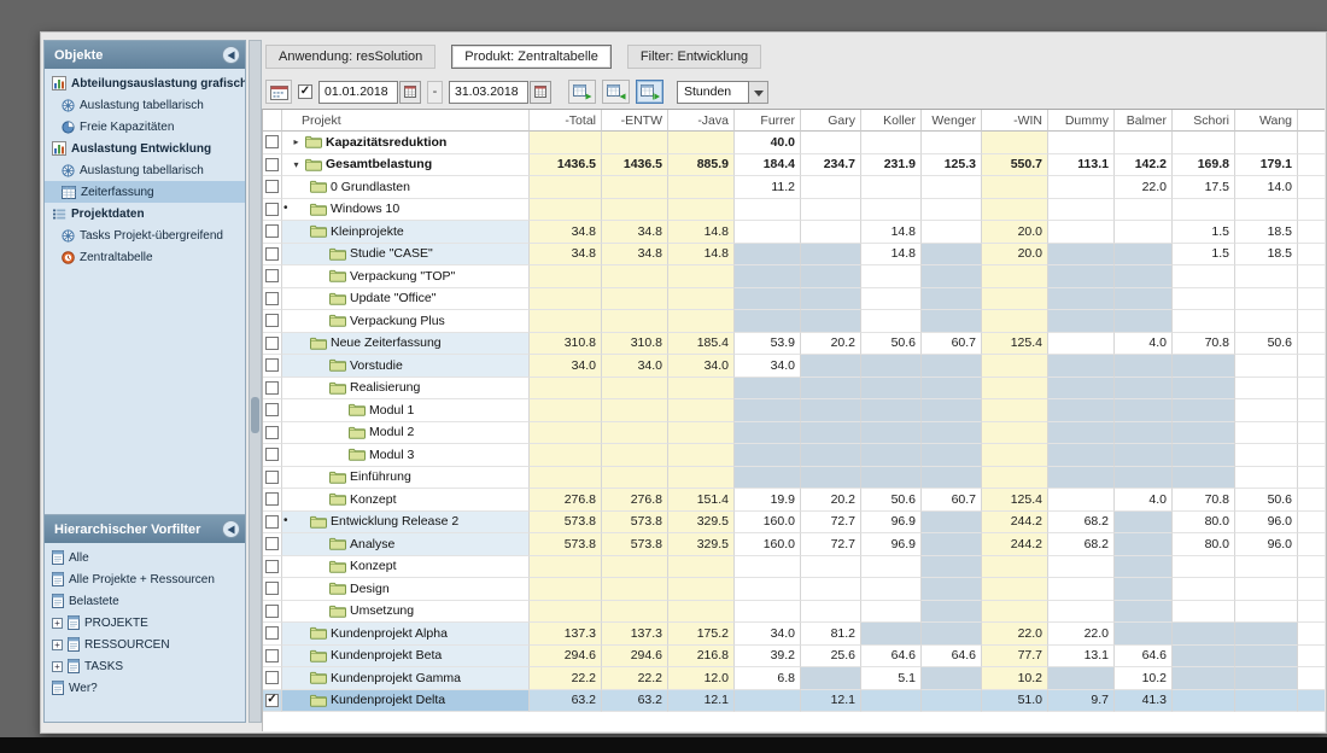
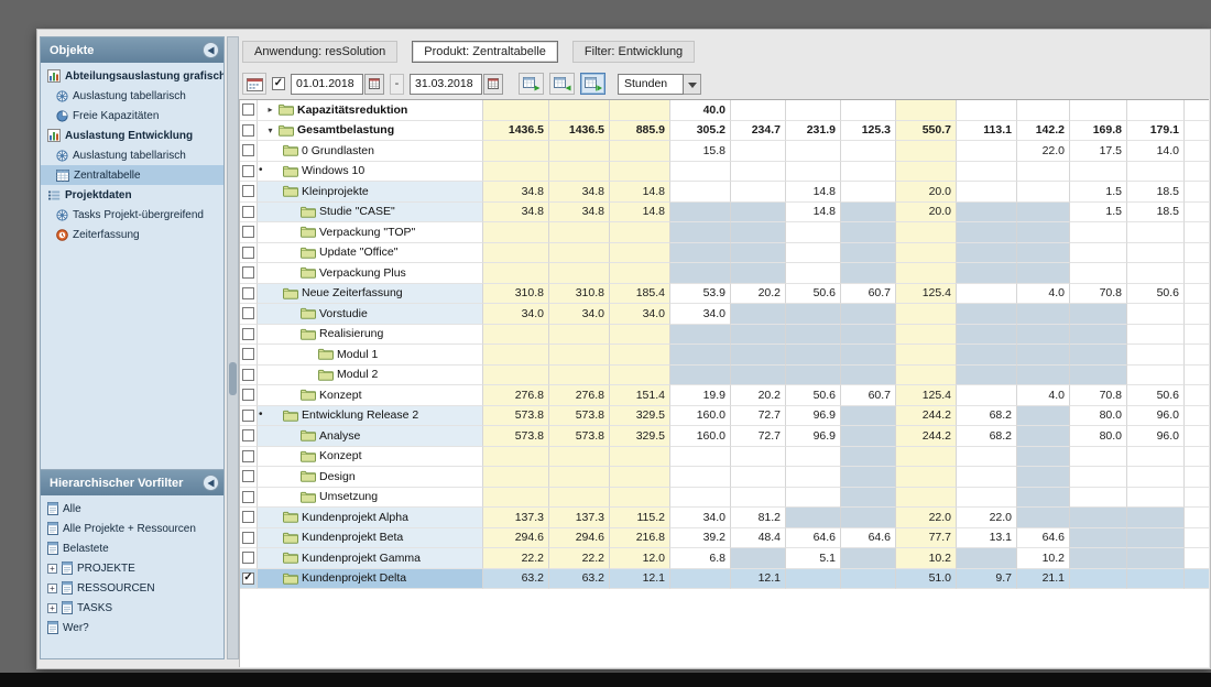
  Objekte
  Abteilungsauslastung grafisch
  Auslastung tabellarisch
  Freie Kapazitäten
  Auslastung Entwicklung
  Auslastung tabellarisch
- Zeiterfassung
+ Zentraltabelle
  Projektdaten
  Tasks Projekt-übergreifend
- Zentraltabelle
+ Zeiterfassung
  Hierarchischer Vorfilter
  Alle
  Alle Projekte + Ressourcen
  Belastete
  +
  PROJEKTE
  +
  RESSOURCEN
  +
  TASKS
  Wer?
  Anwendung: resSolution
  Produkt: Zentraltabelle
  Filter: Entwicklung
  01.01.2018
  -
  31.03.2018
  Stunden
- Projekt
- -Total
- -ENTW
- -Java
- Furrer
- Gary
- Koller
- Wenger
- -WIN
- Dummy
- Balmer
- Schori
- Wang
  ▸
  Kapazitätsreduktion
  40.0
  ▾
  Gesamtbelastung
  1436.5
  1436.5
  885.9
- 184.4
+ 305.2
  234.7
  231.9
  125.3
  550.7
  113.1
  142.2
  169.8
  179.1
  0 Grundlasten
- 11.2
+ 15.8
  22.0
  17.5
  14.0
  •
  Windows 10
  Kleinprojekte
  34.8
  34.8
  14.8
  14.8
  20.0
  1.5
  18.5
  Studie "CASE"
  34.8
  34.8
  14.8
  14.8
  20.0
  1.5
  18.5
  Verpackung "TOP"
  Update "Office"
  Verpackung Plus
  Neue Zeiterfassung
  310.8
  310.8
  185.4
  53.9
  20.2
  50.6
  60.7
  125.4
  4.0
  70.8
  50.6
  Vorstudie
  34.0
  34.0
  34.0
  34.0
  Realisierung
  Modul 1
  Modul 2
- Modul 3
- Einführung
  Konzept
  276.8
  276.8
  151.4
  19.9
  20.2
  50.6
  60.7
  125.4
  4.0
  70.8
  50.6
  •
  Entwicklung Release 2
  573.8
  573.8
  329.5
  160.0
  72.7
  96.9
  244.2
  68.2
  80.0
  96.0
  Analyse
  573.8
  573.8
  329.5
  160.0
  72.7
  96.9
  244.2
  68.2
  80.0
  96.0
  Konzept
  Design
  Umsetzung
  Kundenprojekt Alpha
  137.3
  137.3
- 175.2
+ 115.2
  34.0
  81.2
  22.0
  22.0
  Kundenprojekt Beta
  294.6
  294.6
  216.8
  39.2
- 25.6
+ 48.4
  64.6
  64.6
  77.7
  13.1
  64.6
  Kundenprojekt Gamma
  22.2
  22.2
  12.0
  6.8
  5.1
  10.2
  10.2
  Kundenprojekt Delta
  63.2
  63.2
  12.1
  12.1
  51.0
  9.7
- 41.3
+ 21.1
